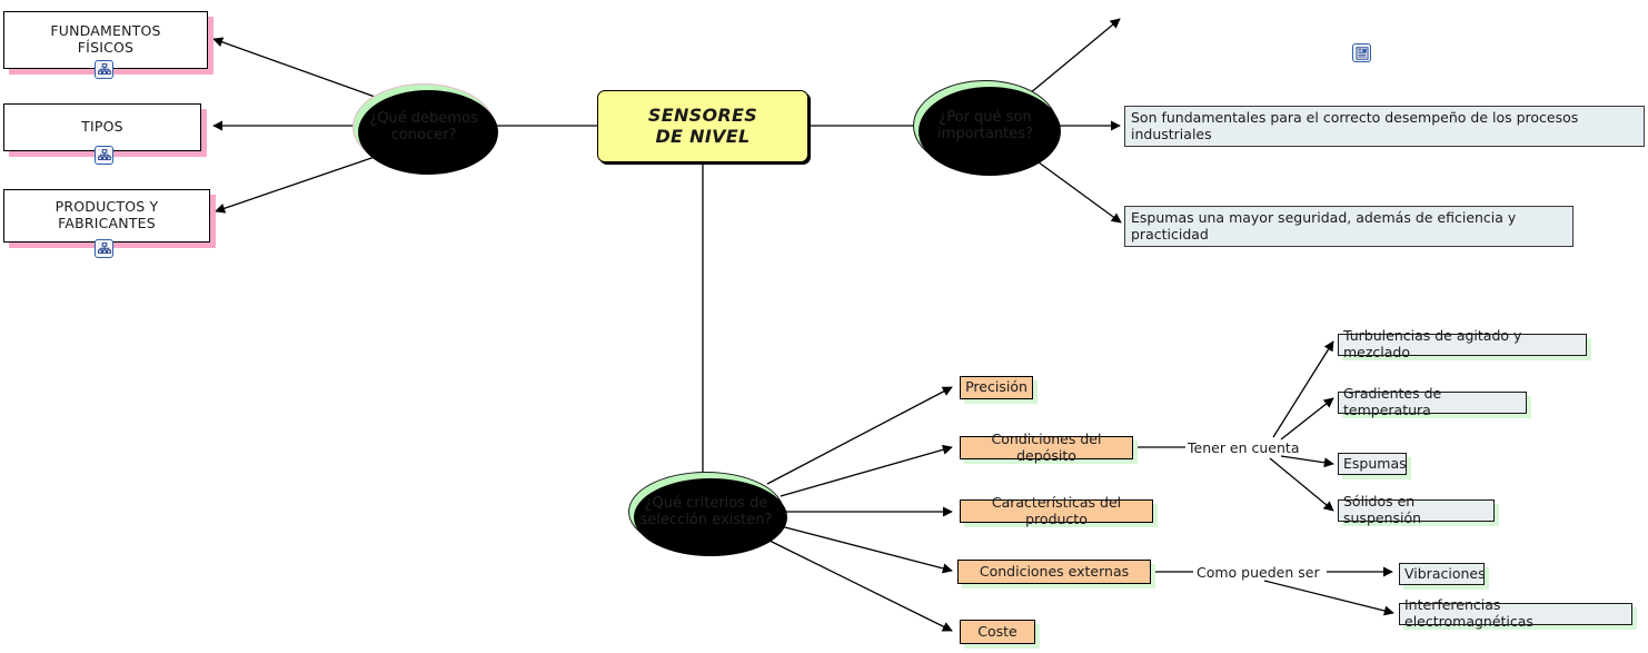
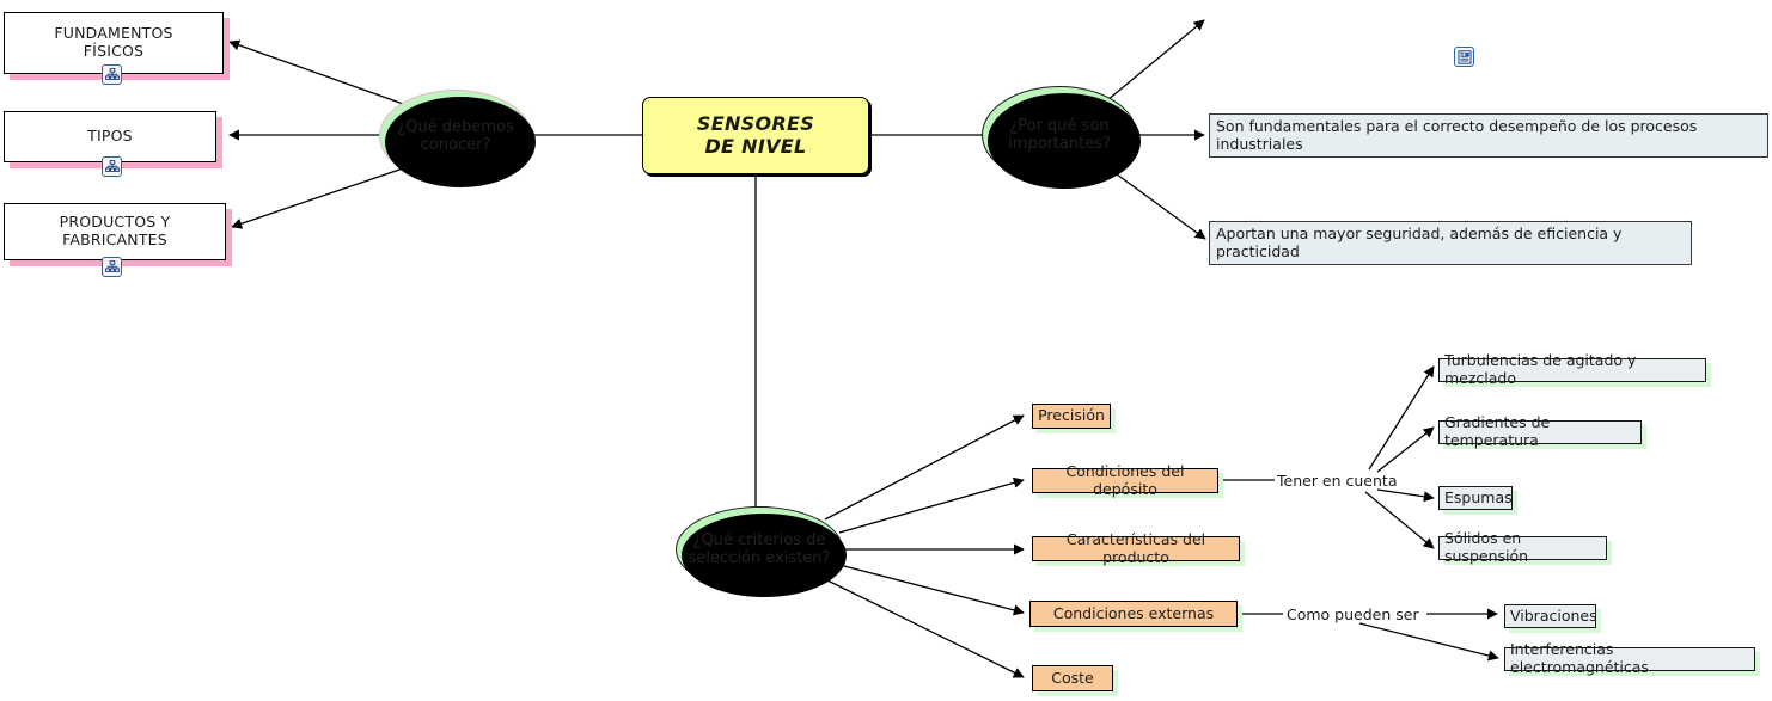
  FUNDAMENTOS
  FÍSICOS
  TIPOS
  PRODUCTOS Y FABRICANTES
  ¿Qué debemos
  conocer?
  SENSORES
  DE NIVEL
  ¿Por qué son
  importantes?
  Son fundamentales para el correcto desempeño de los procesos industriales
- Espumas una mayor seguridad, además de eficiencia y practicidad
+ Aportan una mayor seguridad, además de eficiencia y practicidad
  ¿Qué criterios de
  selección existen?
  Precisión
  Condiciones del depósito
  Características del producto
  Condiciones externas
  Coste
  Tener en cuenta
  Como pueden ser
  Turbulencias de agitado y mezclado
  Gradientes de temperatura
  Espumas
  Sólidos en suspensión
  Vibraciones
  Interferencias electromagnéticas
